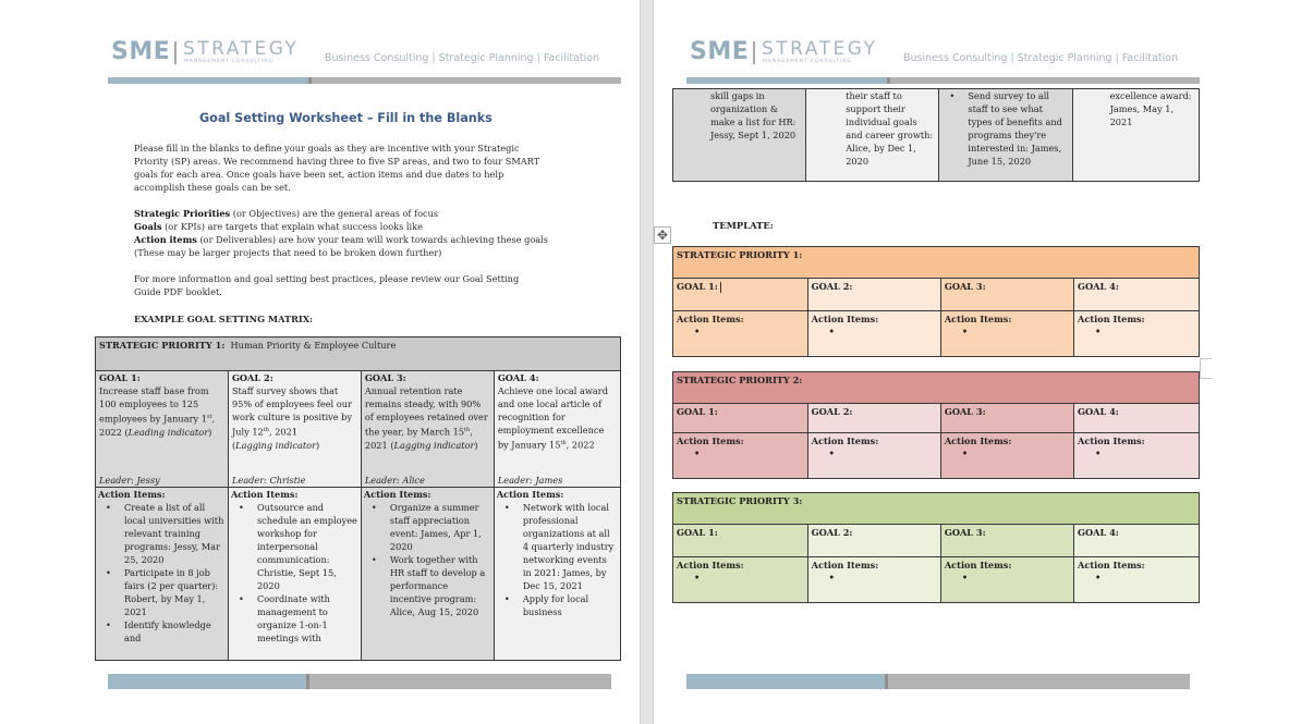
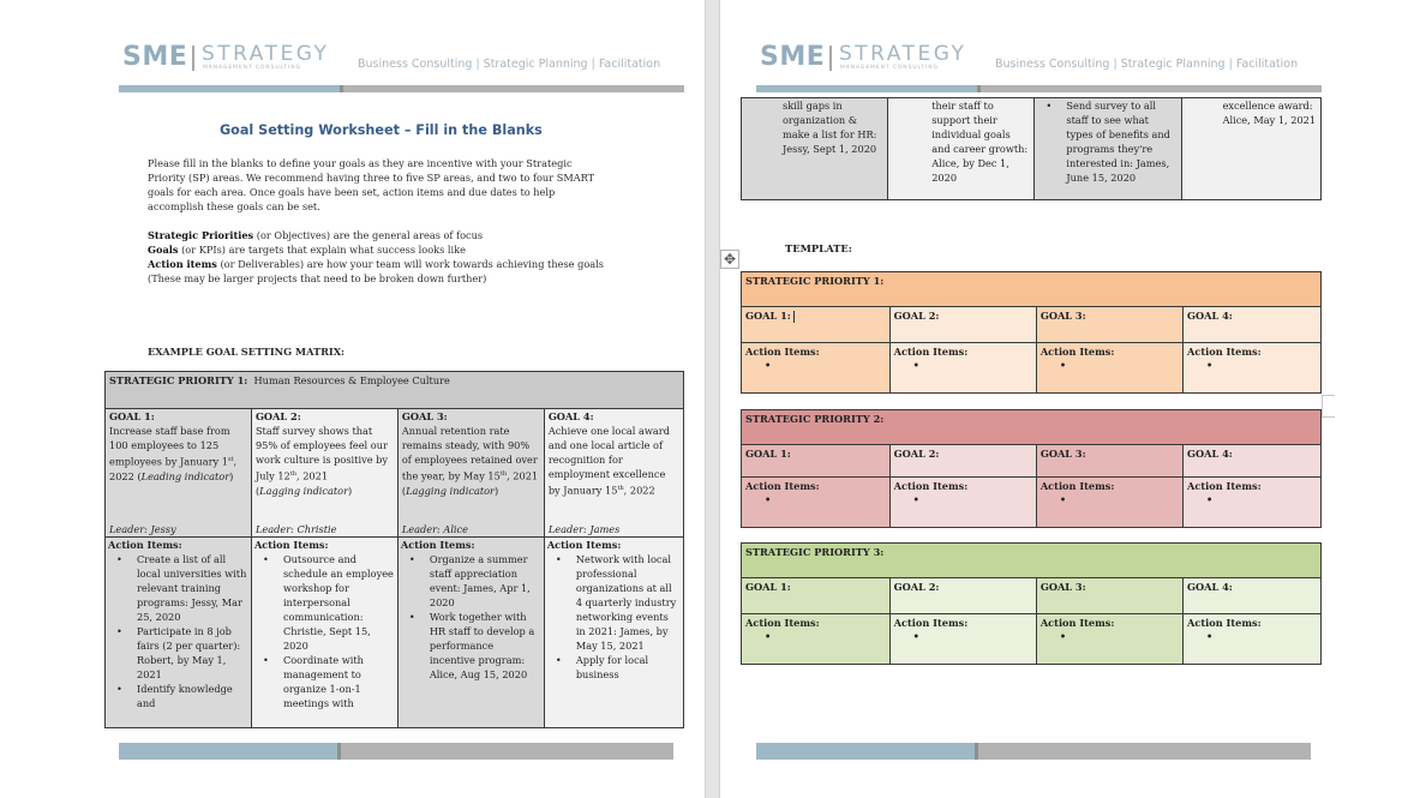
  SME
  STRATEGY
  Business Consulting | Strategic Planning | Facilitation
  Goal Setting Worksheet – Fill in the Blanks
  Please fill in the blanks to define your goals as they are incentive with your Strategic Priority (SP) areas. We recommend having three to five SP areas, and two to four SMART goals for each area. Once goals have been set, action items and due dates to help accomplish these goals can be set.
  Strategic Priorities (or Objectives) are the general areas of focus
  Goals (or KPIs) are targets that explain what success looks like
  Action items (or Deliverables) are how your team will work towards achieving these goals (These may be larger projects that need to be broken down further)
- For more information and goal setting best practices, please review our Goal Setting Guide PDF booklet.
  EXAMPLE GOAL SETTING MATRIX:
- STRATEGIC PRIORITY 1: Human Priority & Employee Culture
+ STRATEGIC PRIORITY 1: Human Resources & Employee Culture
- GOAL 1: Increase staff base from 100 employees to 125 employees by January 1 , 2022 (Leading indicator) Leader: Jessy	GOAL 2: Staff survey shows that 95% of employees feel our work culture is positive by July 12 , 2021 (Lagging indicator) Leader: Christie	GOAL 3: Annual retention rate remains steady, with 90% of employees retained over the year, by March 15 , 2021 (Lagging indicator) Leader: Alice	GOAL 4: Achieve one local award and one local article of recognition for employment excellence by January 15 , 2022 Leader: James
+ GOAL 1: Increase staff base from 100 employees to 125 employees by January 1 , 2022 (Leading indicator) Leader: Jessy	GOAL 2: Staff survey shows that 95% of employees feel our work culture is positive by July 12 , 2021 (Lagging indicator) Leader: Christie	GOAL 3: Annual retention rate remains steady, with 90% of employees retained over the year, by May 15 , 2021 (Lagging indicator) Leader: Alice	GOAL 4: Achieve one local award and one local article of recognition for employment excellence by January 15 , 2022 Leader: James
- Action Items: Create a list of all local universities with relevant training programs: Jessy, Mar 25, 2020 Participate in 8 job fairs (2 per quarter): Robert, by May 1, 2021 Identify knowledge and	Action Items: Outsource and schedule an employee workshop for interpersonal communication: Christie, Sept 15, 2020 Coordinate with management to organize 1-on-1 meetings with	Action Items: Organize a summer staff appreciation event: James, Apr 1, 2020 Work together with HR staff to develop a performance incentive program: Alice, Aug 15, 2020	Action Items: Network with local professional organizations at all 4 quarterly industry networking events in 2021: James, by Dec 15, 2021 Apply for local business
+ Action Items: Create a list of all local universities with relevant training programs: Jessy, Mar 25, 2020 Participate in 8 job fairs (2 per quarter): Robert, by May 1, 2021 Identify knowledge and	Action Items: Outsource and schedule an employee workshop for interpersonal communication: Christie, Sept 15, 2020 Coordinate with management to organize 1-on-1 meetings with	Action Items: Organize a summer staff appreciation event: James, Apr 1, 2020 Work together with HR staff to develop a performance incentive program: Alice, Aug 15, 2020	Action Items: Network with local professional organizations at all 4 quarterly industry networking events in 2021: James, by May 15, 2021 Apply for local business
  SME
  STRATEGY
  Business Consulting | Strategic Planning | Facilitation
- skill gaps in organization & make a list for HR: Jessy, Sept 1, 2020	their staff to support their individual goals and career growth: Alice, by Dec 1, 2020	Send survey to all staff to see what types of benefits and programs they're interested in: James, June 15, 2020	excellence award: James, May 1, 2021
+ skill gaps in organization & make a list for HR: Jessy, Sept 1, 2020	their staff to support their individual goals and career growth: Alice, by Dec 1, 2020	Send survey to all staff to see what types of benefits and programs they're interested in: James, June 15, 2020	excellence award: Alice, May 1, 2021
  TEMPLATE:
  ✥
  STRATEGIC PRIORITY 1:
  GOAL 1:	GOAL 2:	GOAL 3:	GOAL 4:
  Action Items:•	Action Items:•	Action Items:•	Action Items:•
  STRATEGIC PRIORITY 2:
  GOAL 1:	GOAL 2:	GOAL 3:	GOAL 4:
  Action Items:•	Action Items:•	Action Items:•	Action Items:•
  STRATEGIC PRIORITY 3:
  GOAL 1:	GOAL 2:	GOAL 3:	GOAL 4:
  Action Items:•	Action Items:•	Action Items:•	Action Items:•
